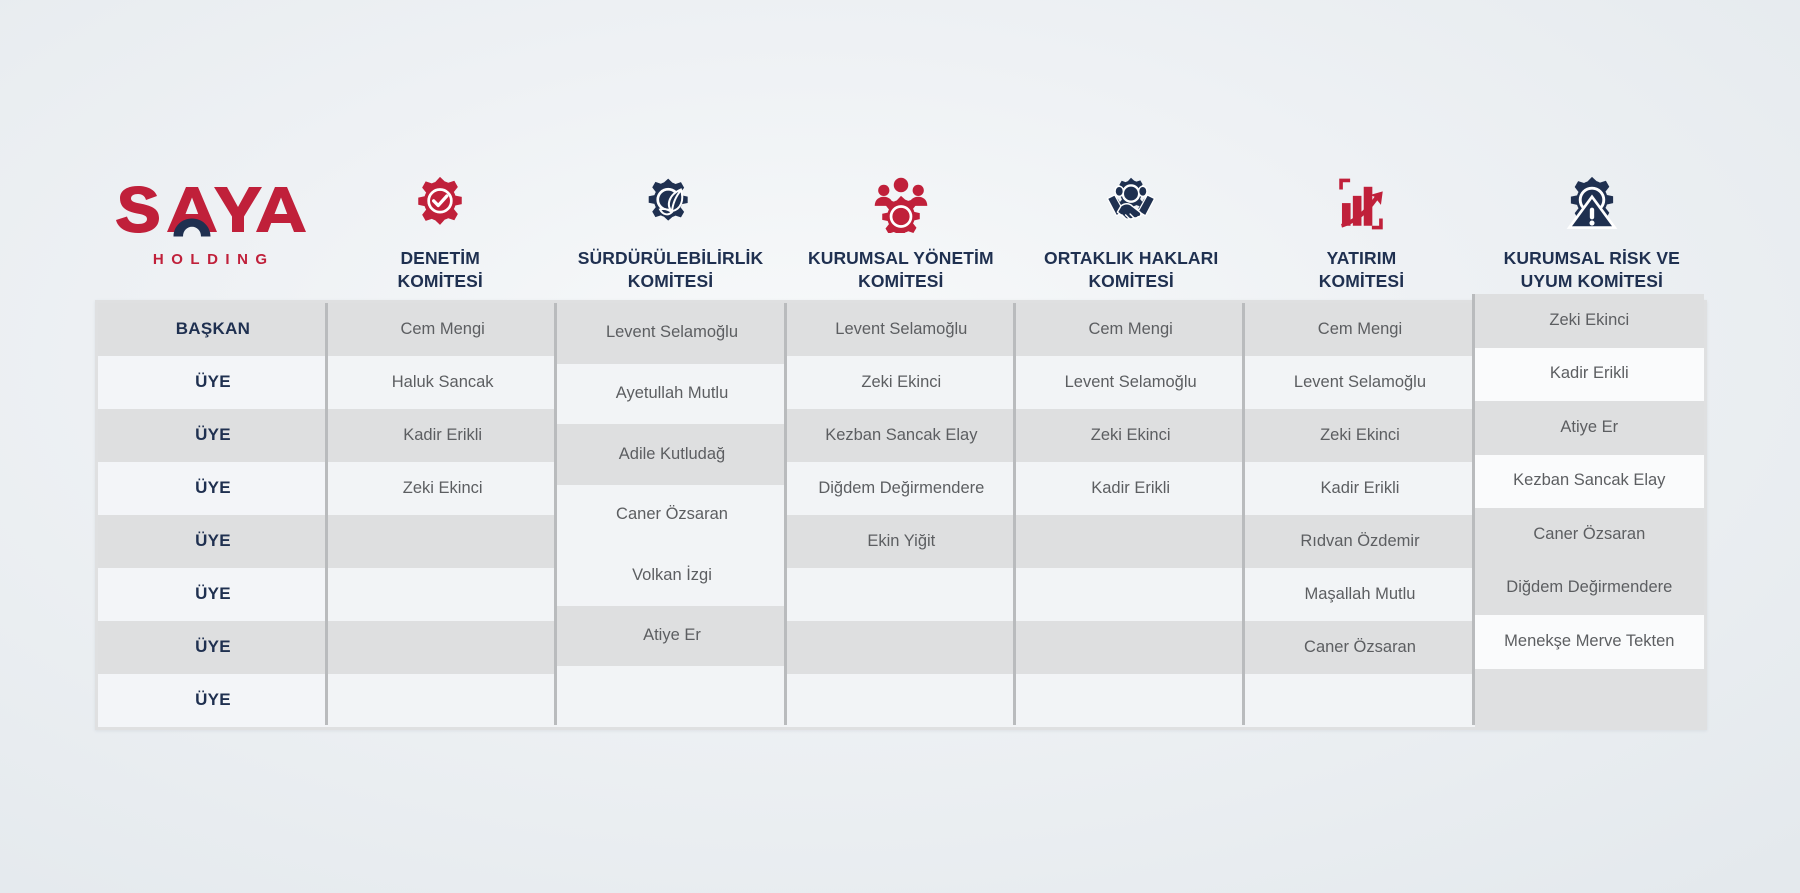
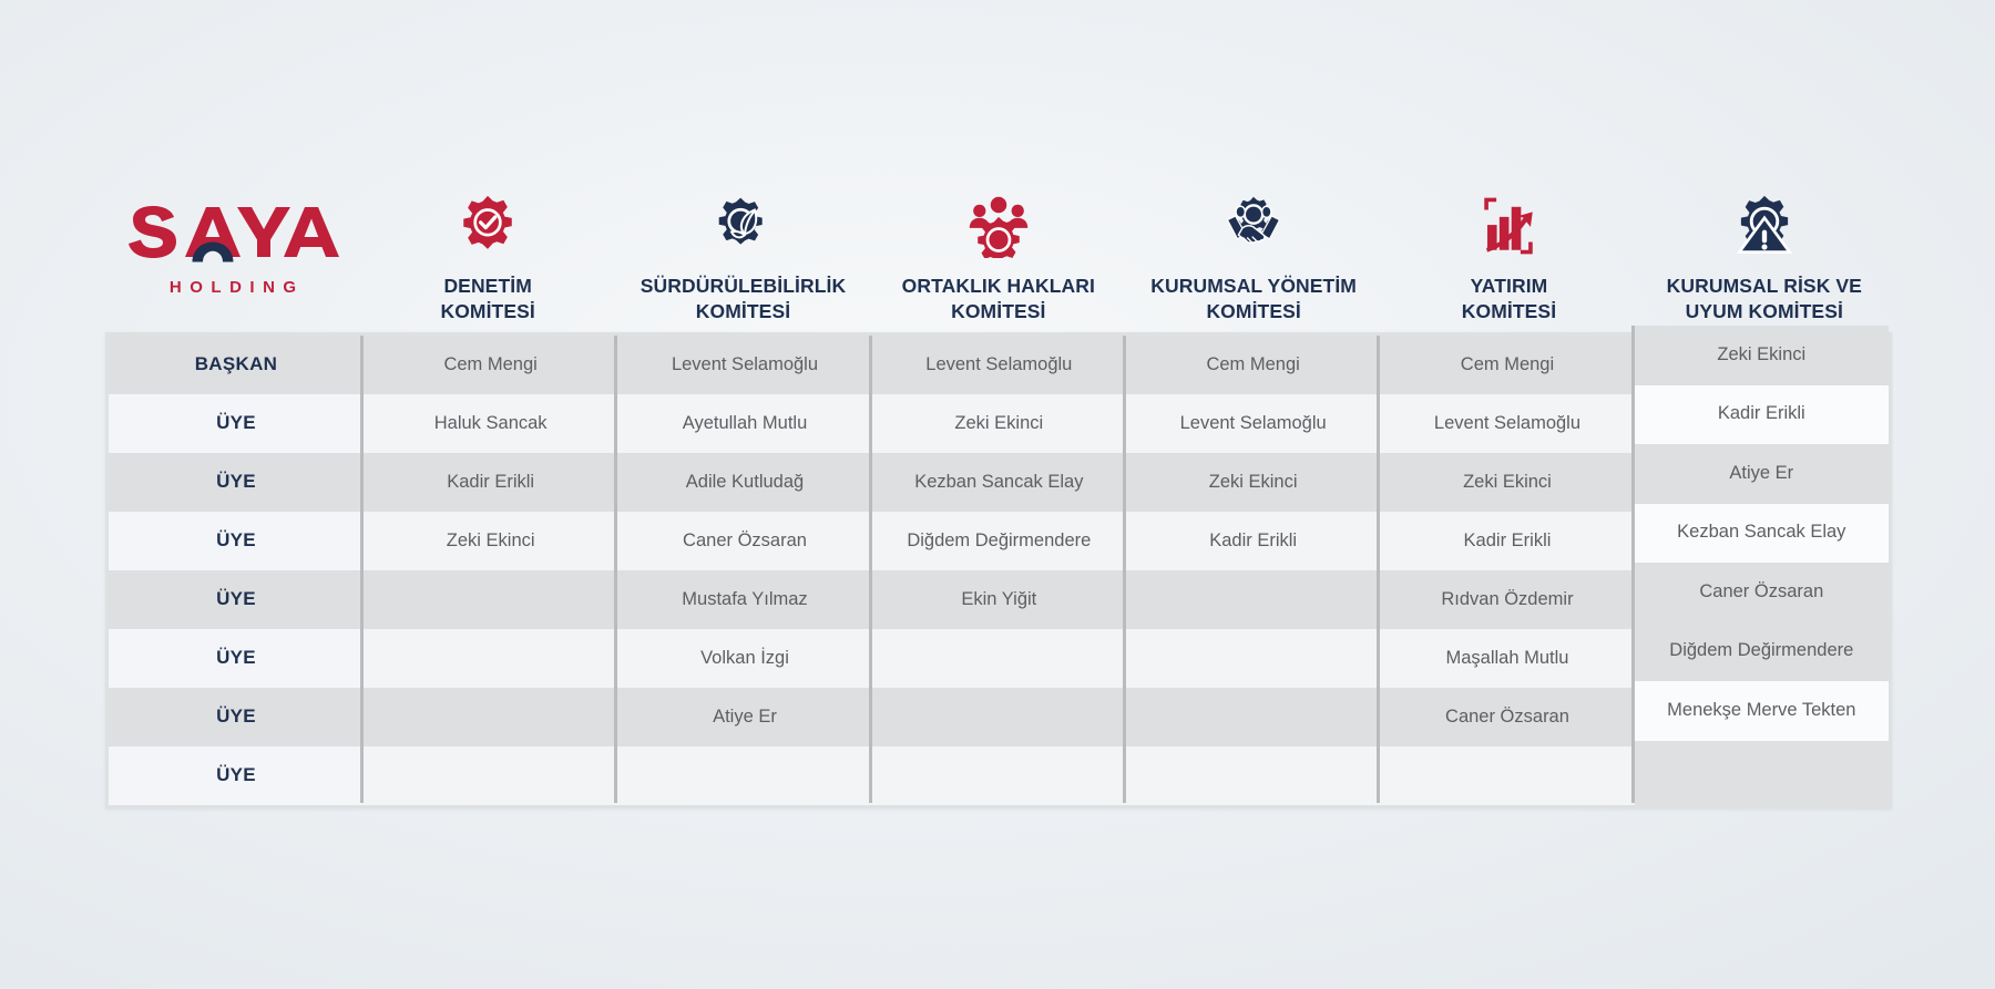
  HOLDING
  DENETİM
  KOMİTESİ
  SÜRDÜRÜLEBİLİRLİK
  KOMİTESİ
- KURUMSAL YÖNETİM
+ ORTAKLIK HAKLARI
  KOMİTESİ
- ORTAKLIK HAKLARI
+ KURUMSAL YÖNETİM
  KOMİTESİ
  YATIRIM
  KOMİTESİ
  KURUMSAL RİSK VE
  UYUM KOMİTESİ
  BAŞKAN
  ÜYE
  ÜYE
  ÜYE
  ÜYE
  ÜYE
  ÜYE
  ÜYE
  Cem Mengi
  Haluk Sancak
  Kadir Erikli
  Zeki Ekinci
  Levent Selamoğlu
  Ayetullah Mutlu
  Adile Kutludağ
  Caner Özsaran
+ Mustafa Yılmaz
  Volkan İzgi
  Atiye Er
  Levent Selamoğlu
  Zeki Ekinci
  Kezban Sancak Elay
  Diğdem Değirmendere
  Ekin Yiğit
  Cem Mengi
  Levent Selamoğlu
  Zeki Ekinci
  Kadir Erikli
  Cem Mengi
  Levent Selamoğlu
  Zeki Ekinci
  Kadir Erikli
  Rıdvan Özdemir
  Maşallah Mutlu
  Caner Özsaran
  Zeki Ekinci
  Kadir Erikli
  Atiye Er
  Kezban Sancak Elay
  Caner Özsaran
  Diğdem Değirmendere
  Menekşe Merve Tekten
